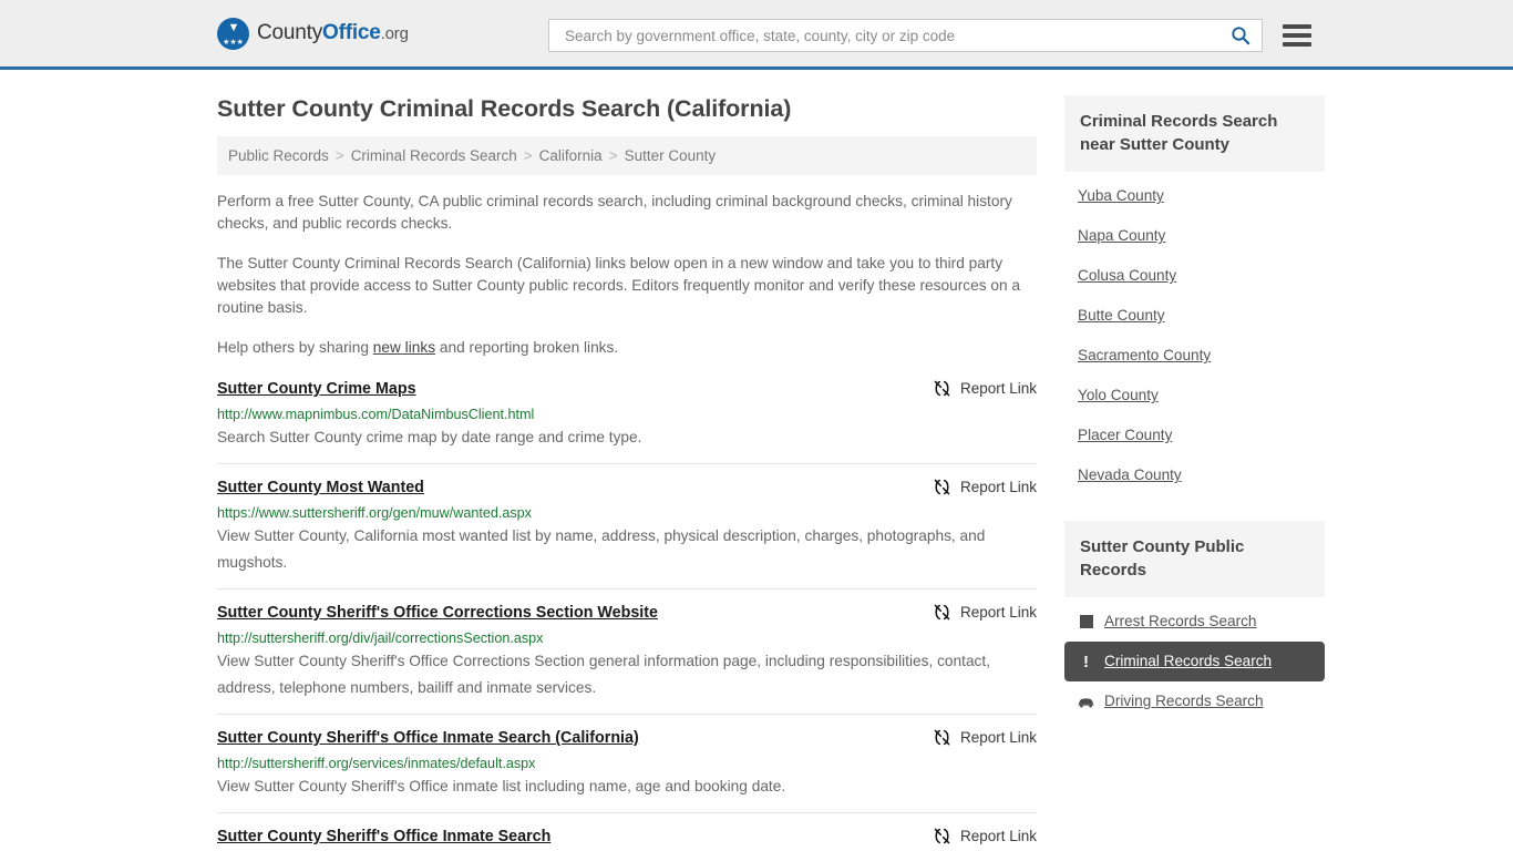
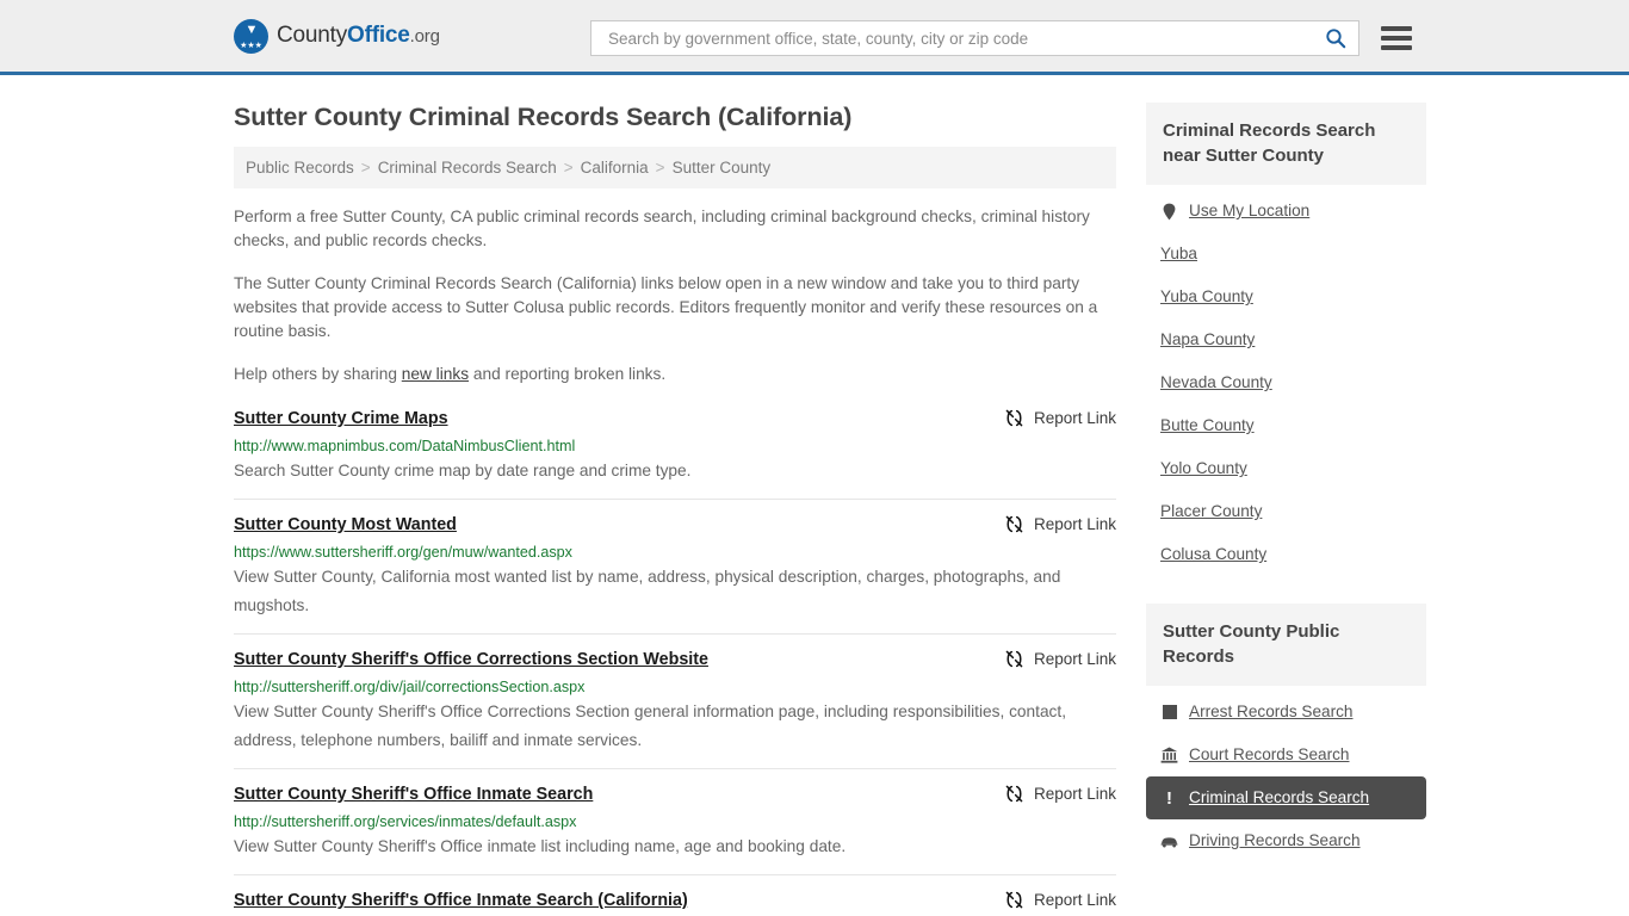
  ▼
  CountyOffice.org
  Search by government office, state, county, city or zip code
  Sutter County Criminal Records Search (California)
  Public Records > Criminal Records Search > California > Sutter County
  Perform a free Sutter County, CA public criminal records search, including criminal background checks, criminal history checks, and public records checks.
- The Sutter County Criminal Records Search (California) links below open in a new window and take you to third party websites that provide access to Sutter County public records. Editors frequently monitor and verify these resources on a routine basis.
+ The Sutter County Criminal Records Search (California) links below open in a new window and take you to third party websites that provide access to Sutter Colusa public records. Editors frequently monitor and verify these resources on a routine basis.
  Help others by sharing new links and reporting broken links.
  Sutter County Crime Maps
  Report Link
  http://www.mapnimbus.com/DataNimbusClient.html
  Search Sutter County crime map by date range and crime type.
  Sutter County Most Wanted
  Report Link
  https://www.suttersheriff.org/gen/muw/wanted.aspx
  View Sutter County, California most wanted list by name, address, physical description, charges, photographs, and mugshots.
  Sutter County Sheriff's Office Corrections Section Website
  Report Link
  http://suttersheriff.org/div/jail/correctionsSection.aspx
  View Sutter County Sheriff's Office Corrections Section general information page, including responsibilities, contact, address, telephone numbers, bailiff and inmate services.
- Sutter County Sheriff's Office Inmate Search (California)
+ Sutter County Sheriff's Office Inmate Search
  Report Link
  http://suttersheriff.org/services/inmates/default.aspx
  View Sutter County Sheriff's Office inmate list including name, age and booking date.
- Sutter County Sheriff's Office Inmate Search
+ Sutter County Sheriff's Office Inmate Search (California)
  Report Link
  Criminal Records Search near Sutter County
+ Use My Location
+ Yuba
  Yuba County
  Napa County
- Colusa County
+ Nevada County
  Butte County
- Sacramento County
  Yolo County
  Placer County
- Nevada County
+ Colusa County
  Sutter County Public Records
  Arrest Records Search
+ Court Records Search
  !
  Criminal Records Search
  Driving Records Search
